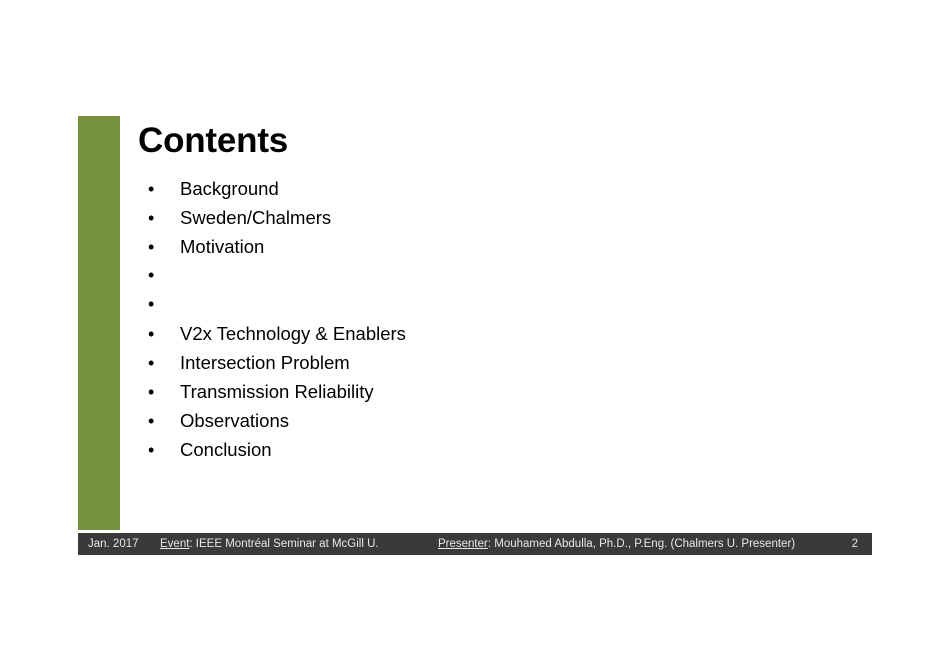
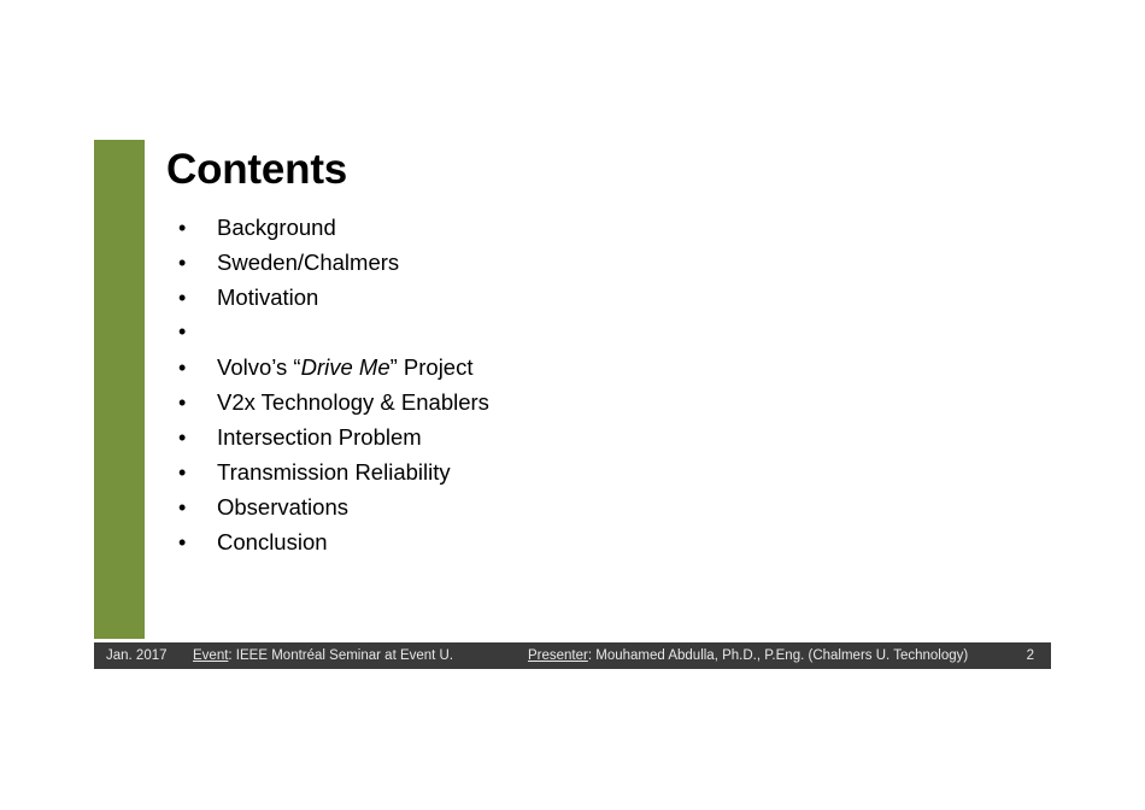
  Contents
  •
  Background
  •
  Sweden/Chalmers
  •
  Motivation
  •
  •
+ Volvo’s “Drive Me” Project
  •
  V2x Technology & Enablers
  •
  Intersection Problem
  •
  Transmission Reliability
  •
  Observations
  •
  Conclusion
  Jan. 2017
- Event: IEEE Montréal Seminar at McGill U.
+ Event: IEEE Montréal Seminar at Event U.
- Presenter: Mouhamed Abdulla, Ph.D., P.Eng. (Chalmers U. Presenter)
+ Presenter: Mouhamed Abdulla, Ph.D., P.Eng. (Chalmers U. Technology)
  2
